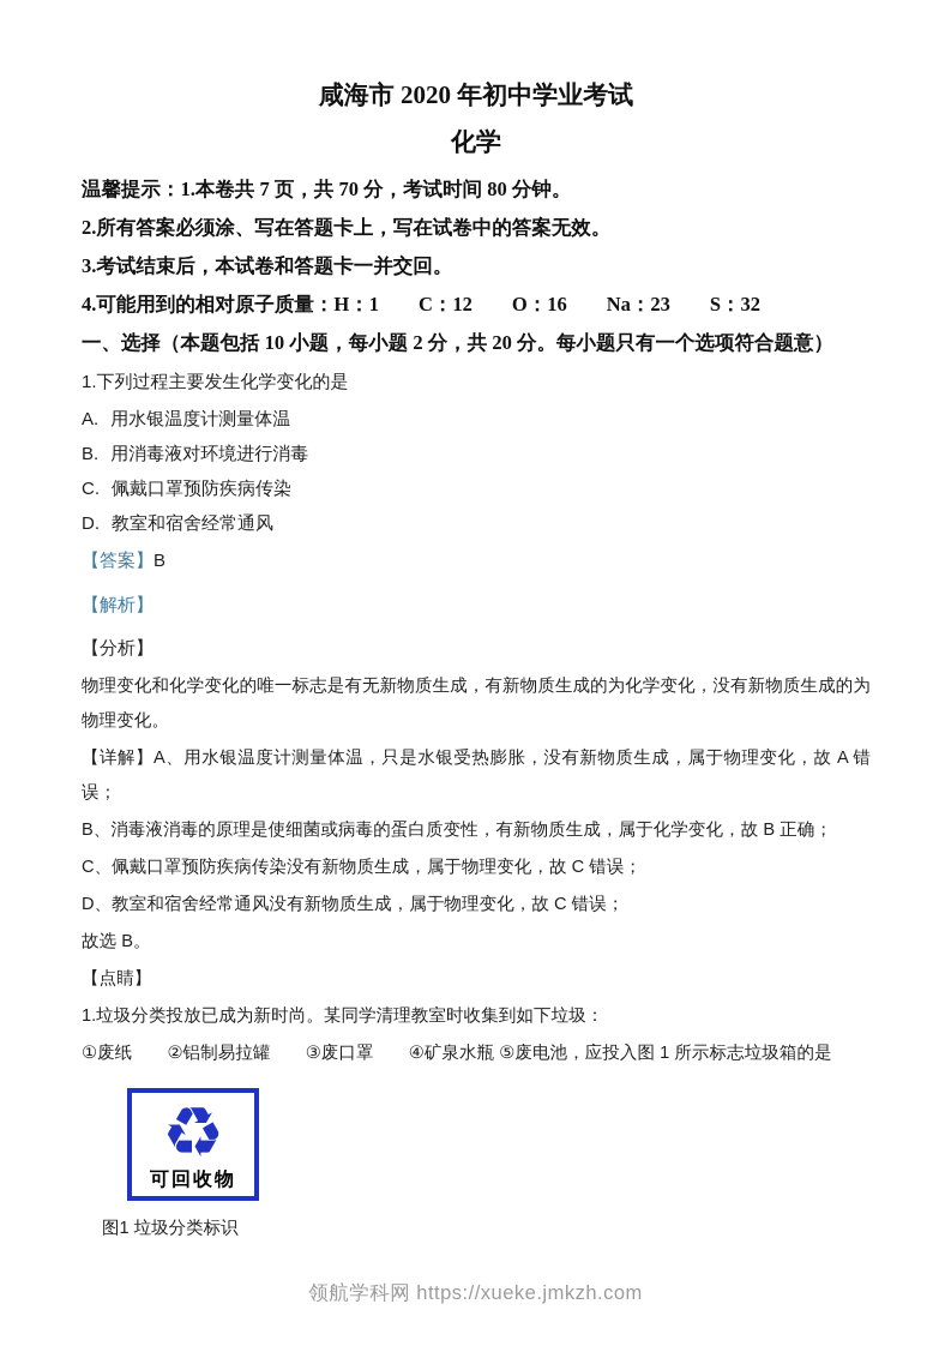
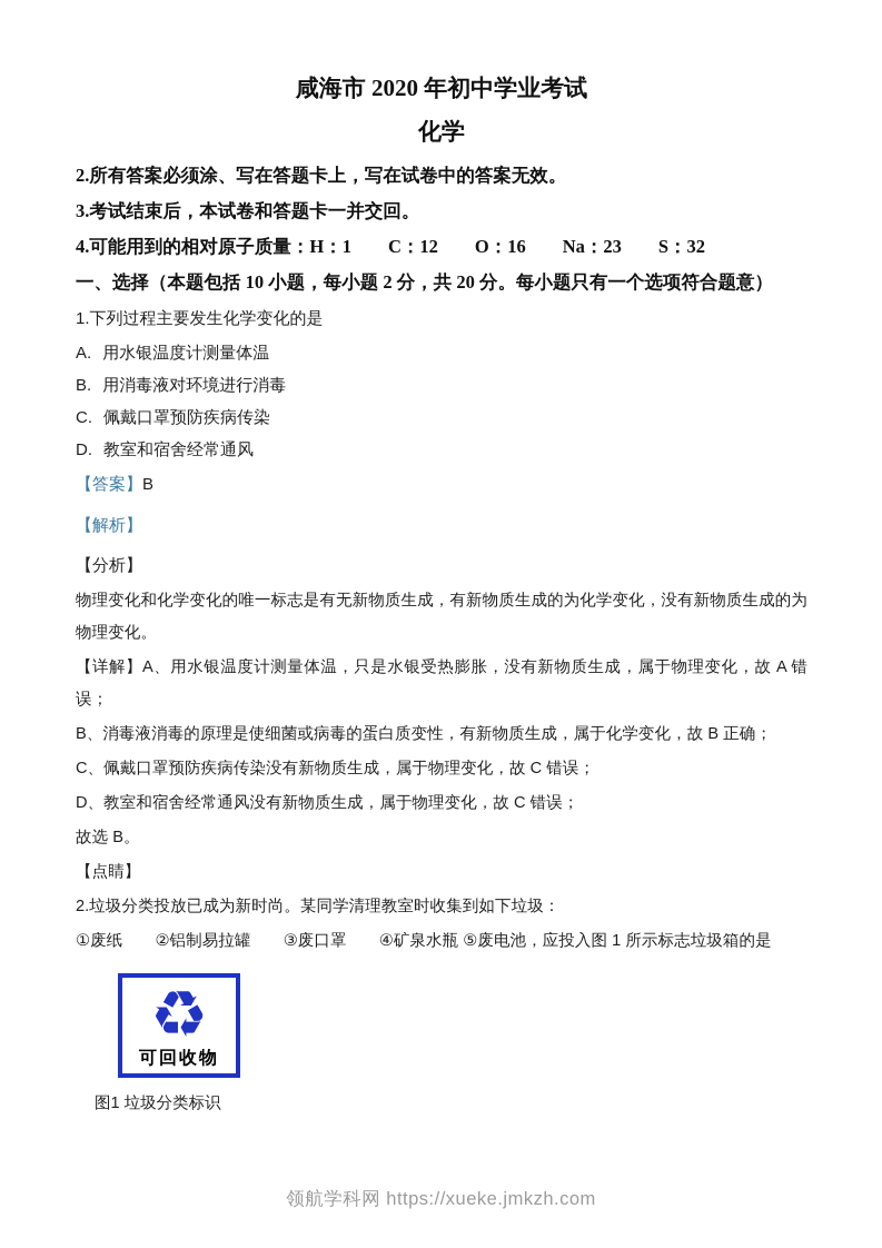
  咸海市 2020 年初中学业考试
  化学
- 温馨提示：1.本卷共 7 页，共 70 分，考试时间 80 分钟。
  2.所有答案必须涂、写在答题卡上，写在试卷中的答案无效。
  3.考试结束后，本试卷和答题卡一并交回。
  4.可能用到的相对原子质量：H：1 C：12 O：16 Na：23 S：32
  一、选择（本题包括 10 小题，每小题 2 分，共 20 分。每小题只有一个选项符合题意）
  1.下列过程主要发生化学变化的是
  A. 用水银温度计测量体温
  B. 用消毒液对环境进行消毒
  C. 佩戴口罩预防疾病传染
  D. 教室和宿舍经常通风
  【答案】B
  【解析】
  【分析】
  物理变化和化学变化的唯一标志是有无新物质生成，有新物质生成的为化学变化，没有新物质生成的为物理变化。
  【详解】A、用水银温度计测量体温，只是水银受热膨胀，没有新物质生成，属于物理变化，故 A 错误；
  B、消毒液消毒的原理是使细菌或病毒的蛋白质变性，有新物质生成，属于化学变化，故 B 正确；
  C、佩戴口罩预防疾病传染没有新物质生成，属于物理变化，故 C 错误；
  D、教室和宿舍经常通风没有新物质生成，属于物理变化，故 C 错误；
  故选 B。
  【点睛】
- 1.垃圾分类投放已成为新时尚。某同学清理教室时收集到如下垃圾：
+ 2.垃圾分类投放已成为新时尚。某同学清理教室时收集到如下垃圾：
  ①废纸 ②铝制易拉罐 ③废口罩 ④矿泉水瓶 ⑤废电池，应投入图 1 所示标志垃圾箱的是
  ♻
  可回收物
  图1 垃圾分类标识
  领航学科网 https://xueke.jmkzh.com
